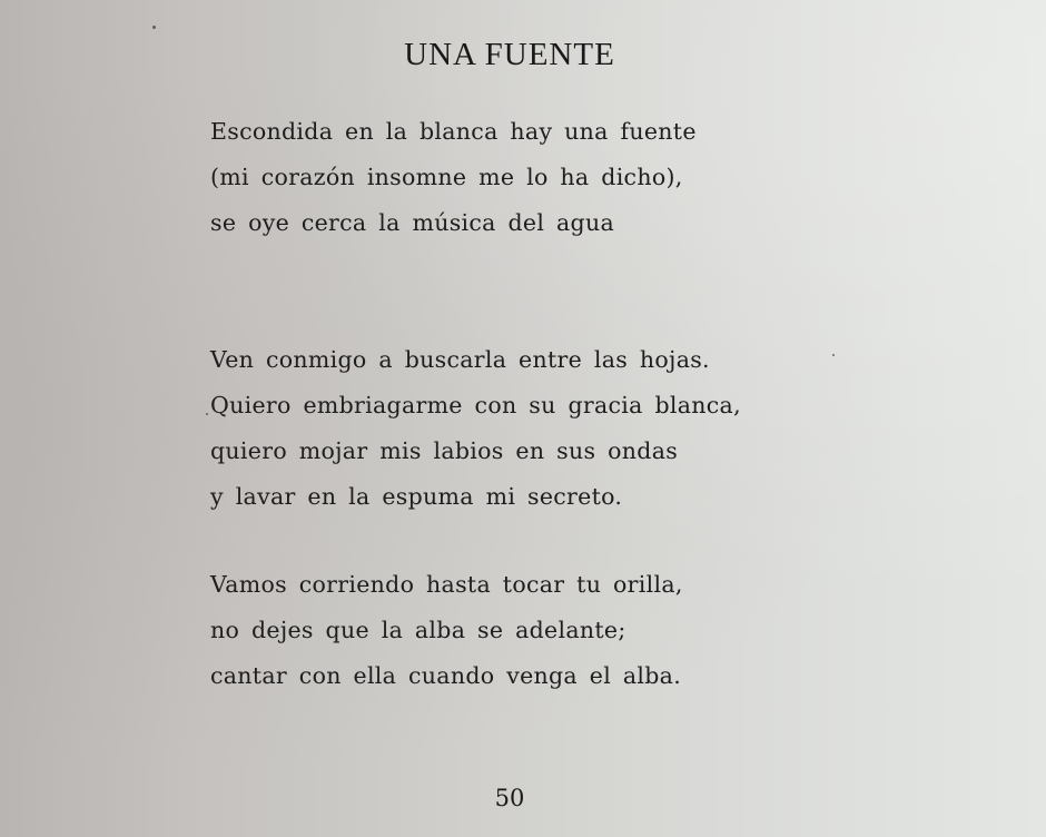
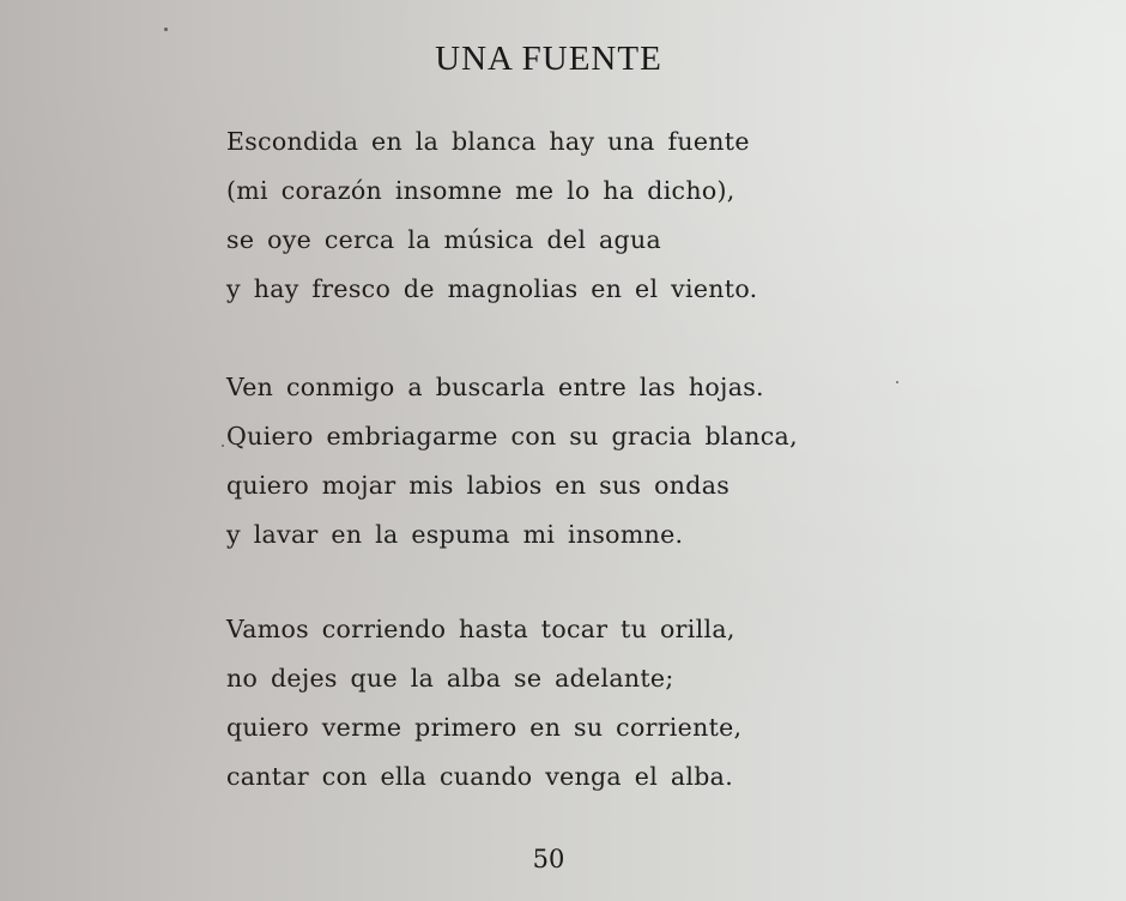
  UNA FUENTE
  Escondida en la blanca hay una fuente
  (mi corazón insomne me lo ha dicho),
  se oye cerca la música del agua
+ y hay fresco de magnolias en el viento.
  Ven conmigo a buscarla entre las hojas.
  Quiero embriagarme con su gracia blanca,
  quiero mojar mis labios en sus ondas
- y lavar en la espuma mi secreto.
+ y lavar en la espuma mi insomne.
  Vamos corriendo hasta tocar tu orilla,
  no dejes que la alba se adelante;
+ quiero verme primero en su corriente,
  cantar con ella cuando venga el alba.
  50
